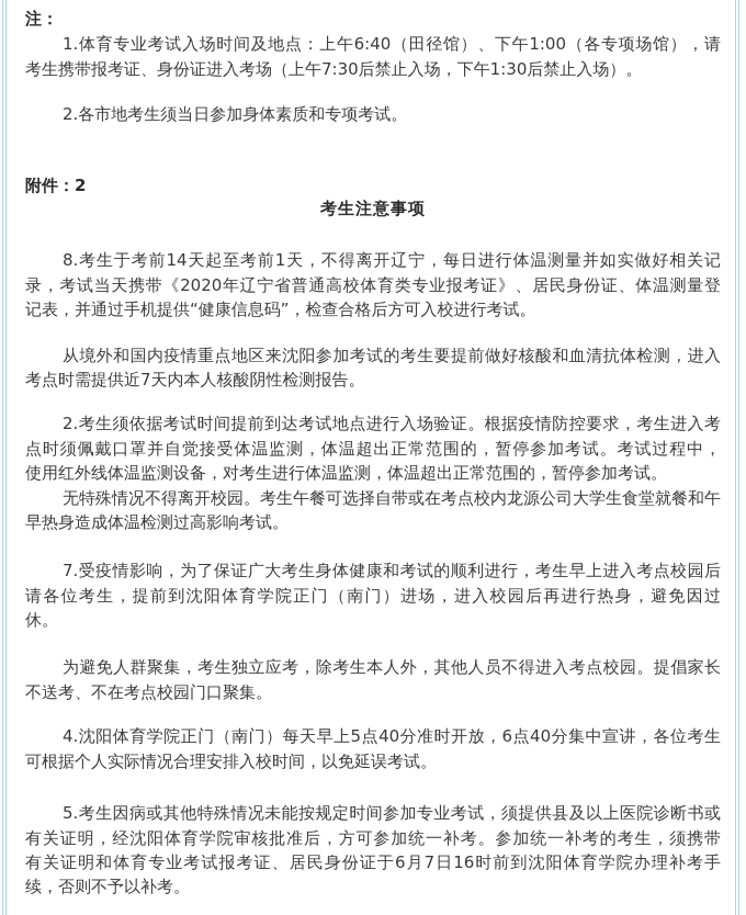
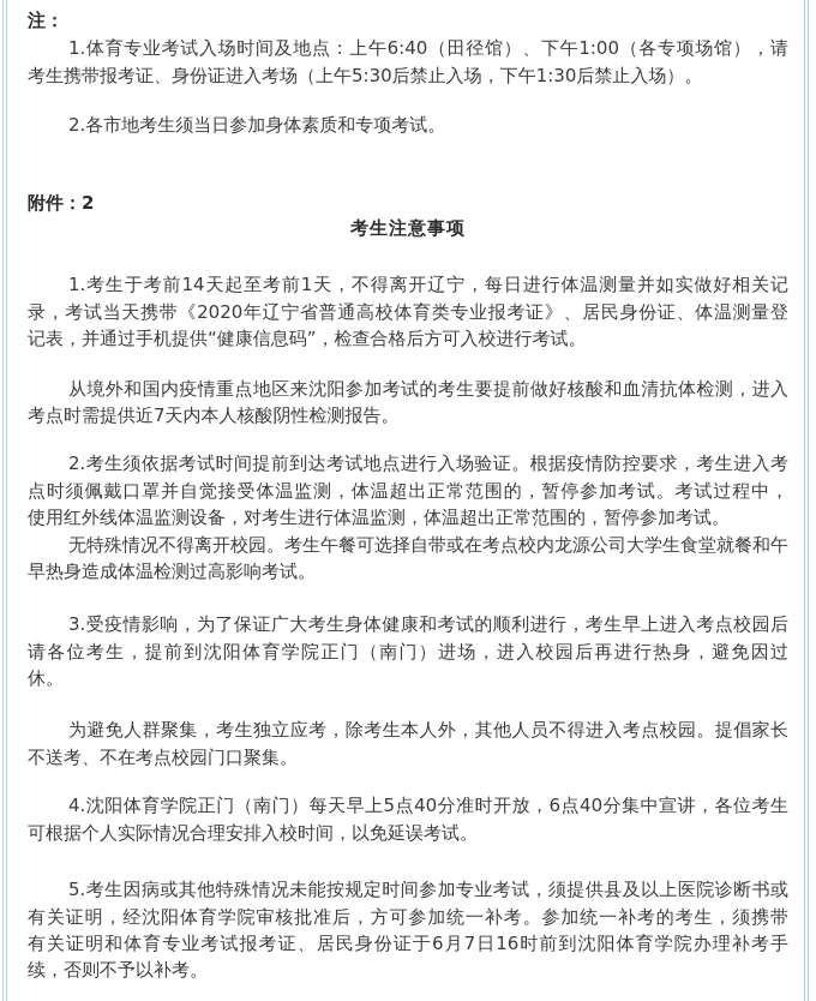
  注：
  1.体育专业考试入场时间及地点：上午6:40（田径馆）、下午1:00（各专项场馆），请
- 考生携带报考证、身份证进入考场（上午7:30后禁止入场，下午1:30后禁止入场）。
+ 考生携带报考证、身份证进入考场（上午5:30后禁止入场，下午1:30后禁止入场）。
  2.各市地考生须当日参加身体素质和专项考试。
  附件：2
  考生注意事项
- 8.考生于考前14天起至考前1天，不得离开辽宁，每日进行体温测量并如实做好相关记
+ 1.考生于考前14天起至考前1天，不得离开辽宁，每日进行体温测量并如实做好相关记
  录，考试当天携带《2020年辽宁省普通高校体育类专业报考证》、居民身份证、体温测量登
  记表，并通过手机提供“健康信息码”，检查合格后方可入校进行考试。
  从境外和国内疫情重点地区来沈阳参加考试的考生要提前做好核酸和血清抗体检测，进入
  考点时需提供近7天内本人核酸阴性检测报告。
  2.考生须依据考试时间提前到达考试地点进行入场验证。根据疫情防控要求，考生进入考
  点时须佩戴口罩并自觉接受体温监测，体温超出正常范围的，暂停参加考试。考试过程中，
  使用红外线体温监测设备，对考生进行体温监测，体温超出正常范围的，暂停参加考试。
  无特殊情况不得离开校园。考生午餐可选择自带或在考点校内龙源公司大学生食堂就餐和午
  早热身造成体温检测过高影响考试。
- 7.受疫情影响，为了保证广大考生身体健康和考试的顺利进行，考生早上进入考点校园后
+ 3.受疫情影响，为了保证广大考生身体健康和考试的顺利进行，考生早上进入考点校园后
  请各位考生，提前到沈阳体育学院正门（南门）进场，进入校园后再进行热身，避免因过
  休。
  为避免人群聚集，考生独立应考，除考生本人外，其他人员不得进入考点校园。提倡家长
  不送考、不在考点校园门口聚集。
  4.沈阳体育学院正门（南门）每天早上5点40分准时开放，6点40分集中宣讲，各位考生
  可根据个人实际情况合理安排入校时间，以免延误考试。
  5.考生因病或其他特殊情况未能按规定时间参加专业考试，须提供县及以上医院诊断书或
  有关证明，经沈阳体育学院审核批准后，方可参加统一补考。参加统一补考的考生，须携带
  有关证明和体育专业考试报考证、居民身份证于6月7日16时前到沈阳体育学院办理补考手
  续，否则不予以补考。
